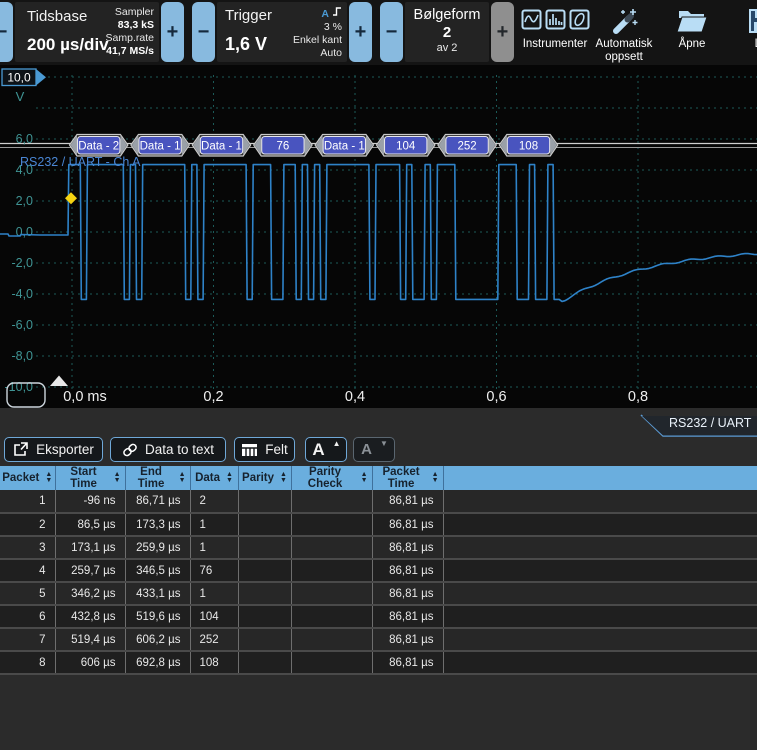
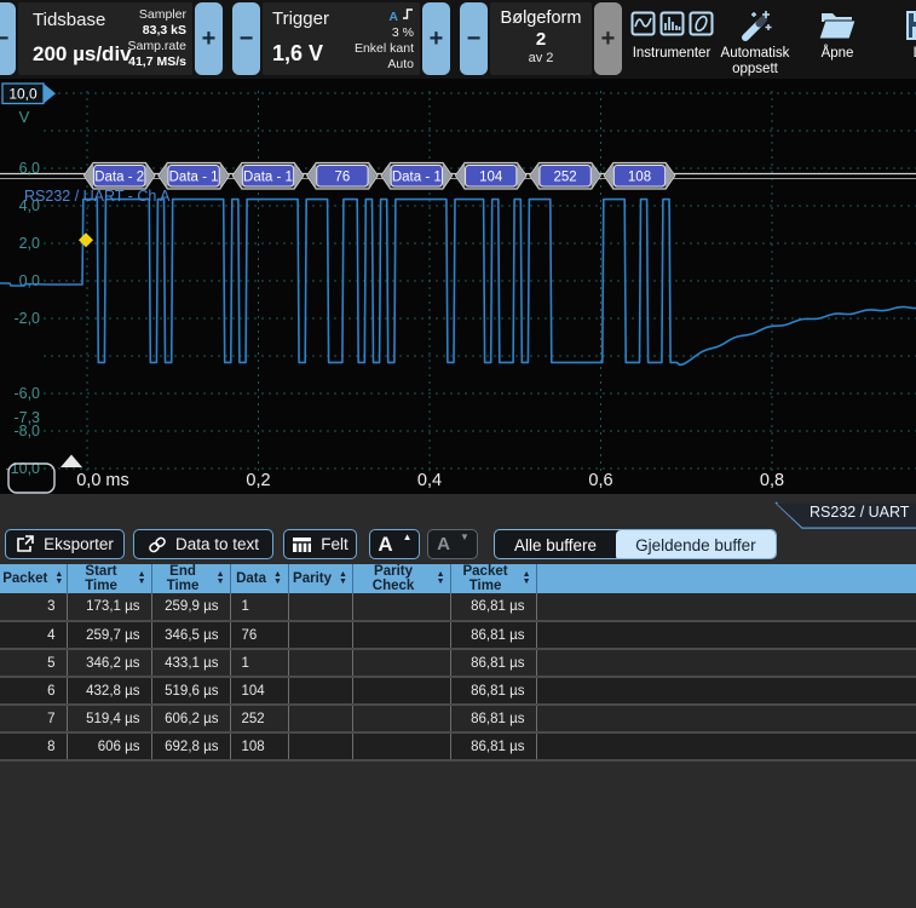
  −
  Tidsbase
  200 µs/div
  Sampler
  83,3 kS
  Samp.rate
  41,7 MS/s
  +
  −
  Trigger
  1,6 V
  A
  3 %
  Enkel kant
  Auto
  +
  −
  Bølgeform
  2
  av 2
  +
  Instrumenter
  Automatisk
  oppsett
  Åpne
  6,0
  4,0
  2,0
  0,0
  -2,0
- -4,0
+ -7,3
  -6,0
  -8,0
  -10,0
  10,0
  V
  0,0 ms
  0,2
  0,4
  0,6
  0,8
  RS232 / UART - Ch A
  Data - 2
  Data - 1
  Data - 1
  76
  Data - 1
  104
  252
  108
  RS232 / UART
  Eksporter
  Data to text
  Felt
  A
  ▲
  A
  ▼
+ Alle buffere
+ Gjeldende buffer
  Packet	Start Time	End Time	Data	Parity	Parity Check	Packet Time
- 1	-96 ns	86,71 µs	2			86,81 µs
- 2	86,5 µs	173,3 µs	1			86,81 µs
  3	173,1 µs	259,9 µs	1			86,81 µs
  4	259,7 µs	346,5 µs	76			86,81 µs
  5	346,2 µs	433,1 µs	1			86,81 µs
  6	432,8 µs	519,6 µs	104			86,81 µs
  7	519,4 µs	606,2 µs	252			86,81 µs
  8	606 µs	692,8 µs	108			86,81 µs
